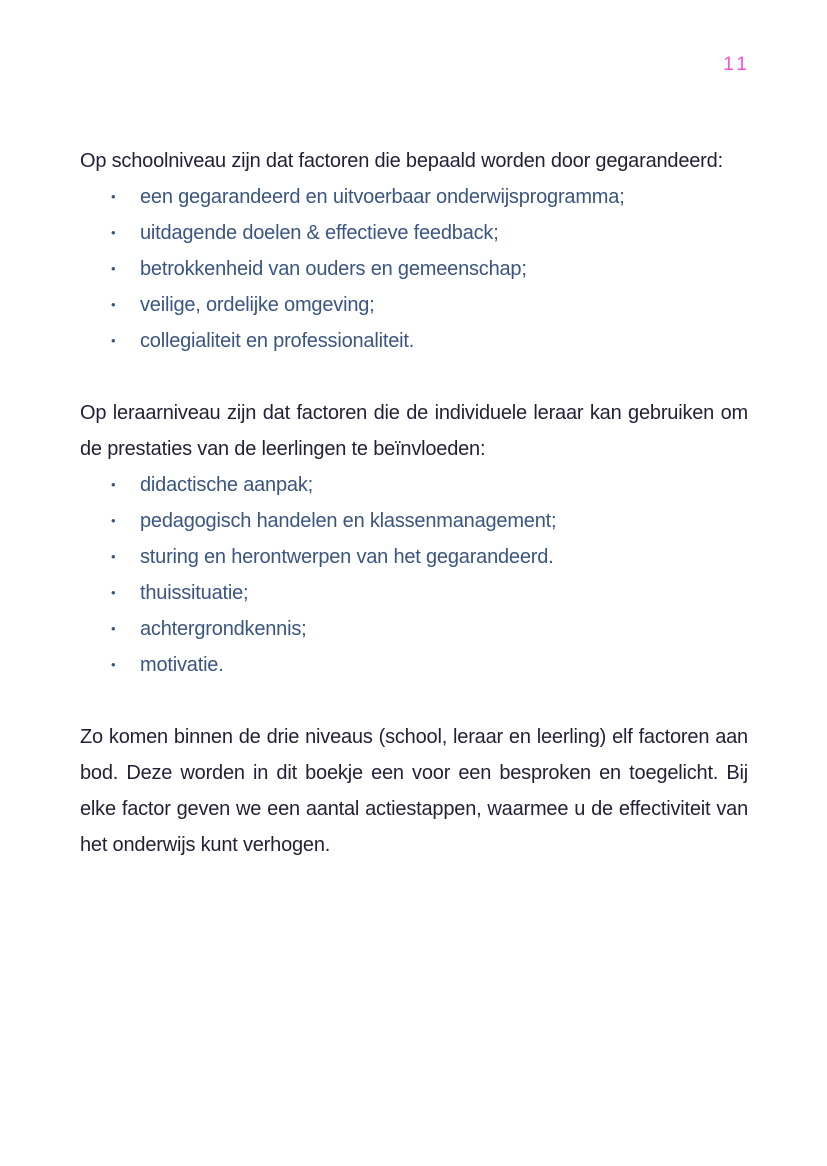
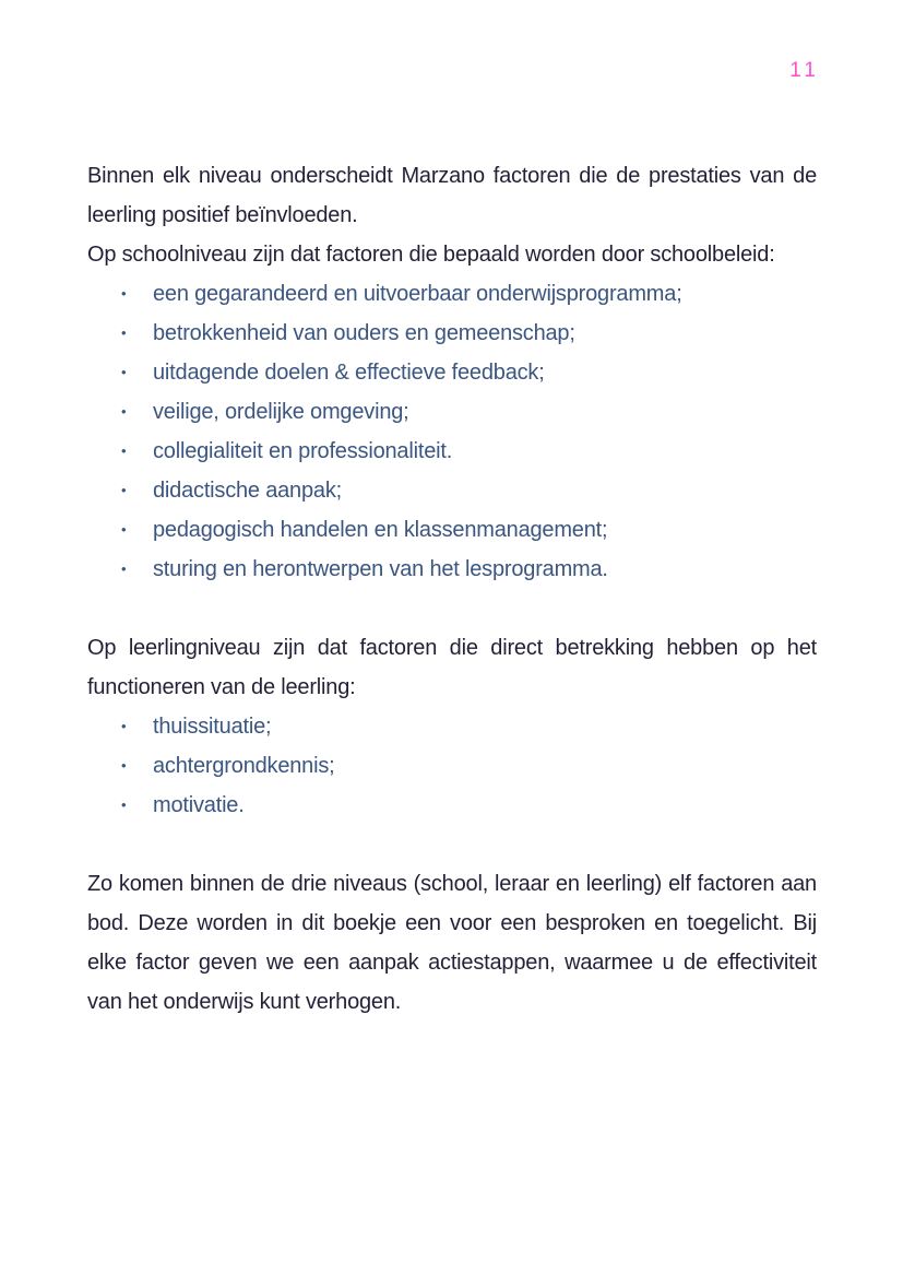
  11
+ Binnen elk niveau onderscheidt Marzano factoren die de prestaties van de leerling positief beïnvloeden.
- Op schoolniveau zijn dat factoren die bepaald worden door gegarandeerd:
+ Op schoolniveau zijn dat factoren die bepaald worden door schoolbeleid:
  •
  een gegarandeerd en uitvoerbaar onderwijsprogramma;
  •
- uitdagende doelen & effectieve feedback;
+ betrokkenheid van ouders en gemeenschap;
  •
- betrokkenheid van ouders en gemeenschap;
+ uitdagende doelen & effectieve feedback;
  •
  veilige, ordelijke omgeving;
  •
  collegialiteit en professionaliteit.
- Op leraarniveau zijn dat factoren die de individuele leraar kan gebruiken om de prestaties van de leerlingen te beïnvloeden:
  •
  didactische aanpak;
  •
  pedagogisch handelen en klassenmanagement;
  •
- sturing en herontwerpen van het gegarandeerd.
+ sturing en herontwerpen van het lesprogramma.
+ Op leerlingniveau zijn dat factoren die direct betrekking hebben op het functioneren van de leerling:
  •
  thuissituatie;
  •
  achtergrondkennis;
  •
  motivatie.
- Zo komen binnen de drie niveaus (school, leraar en leerling) elf factoren aan bod. Deze worden in dit boekje een voor een besproken en toegelicht. Bij elke factor geven we een aantal actiestappen, waarmee u de effectiviteit van het onderwijs kunt verhogen.
+ Zo komen binnen de drie niveaus (school, leraar en leerling) elf factoren aan bod. Deze worden in dit boekje een voor een besproken en toegelicht. Bij elke factor geven we een aanpak actiestappen, waarmee u de effectiviteit van het onderwijs kunt verhogen.
